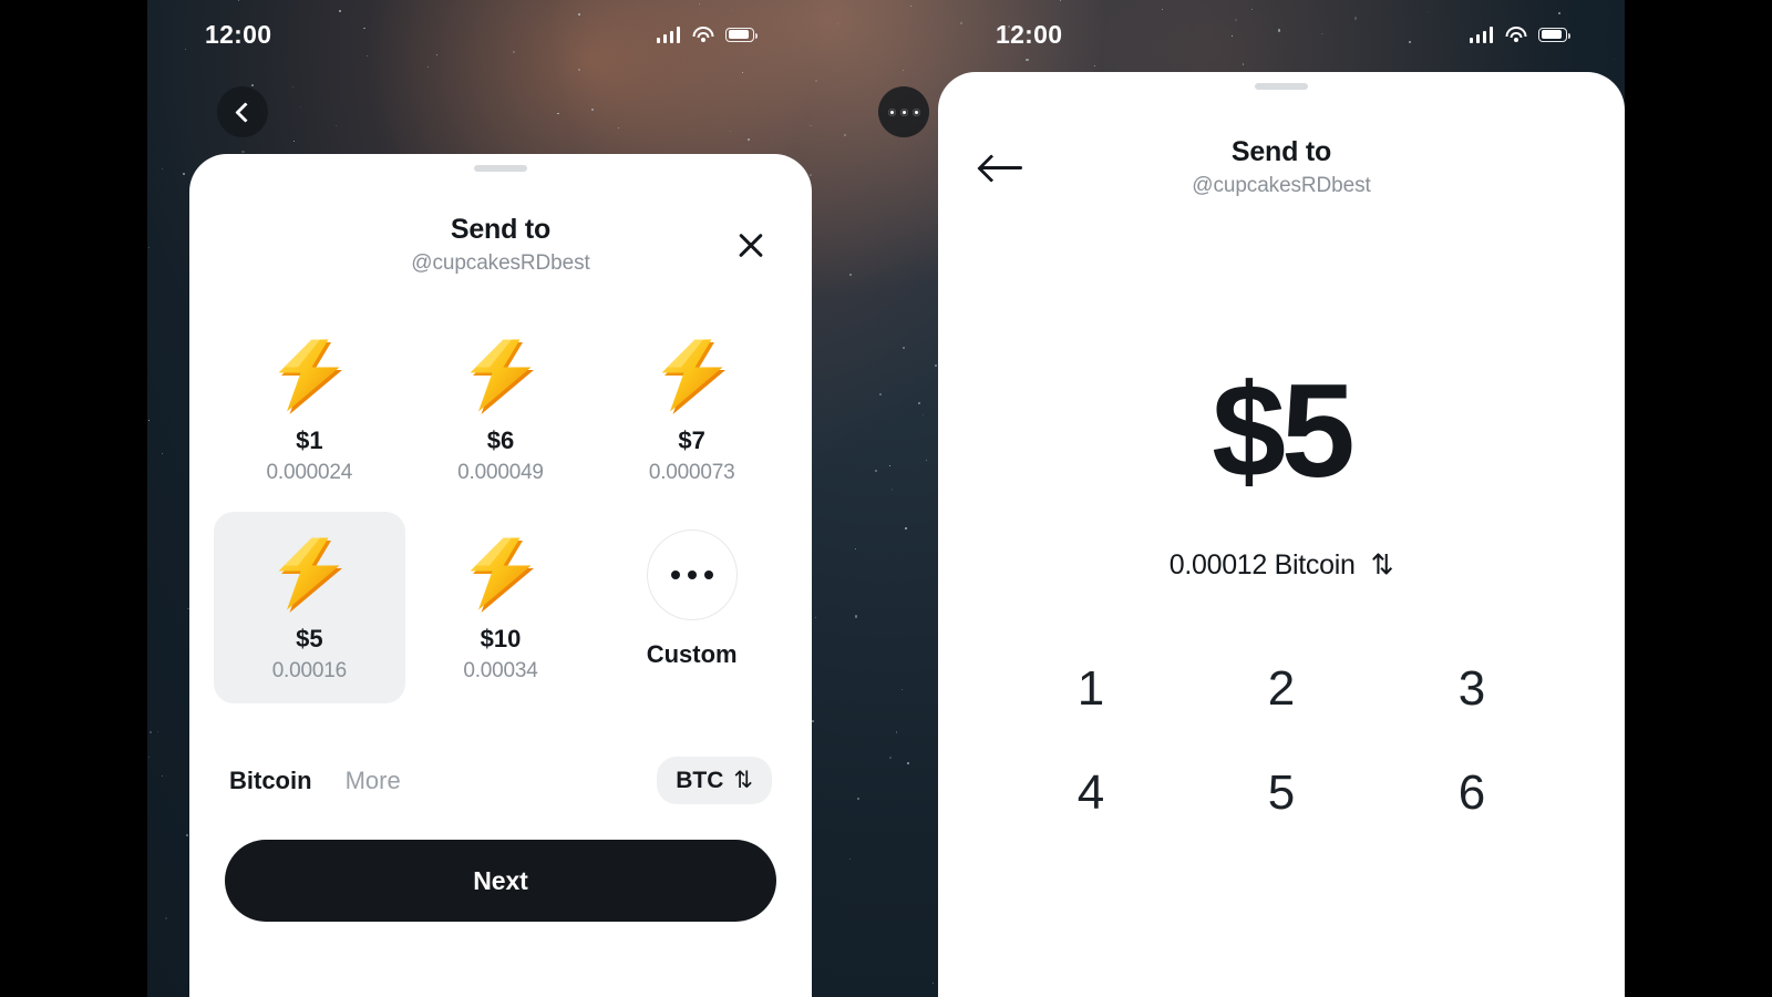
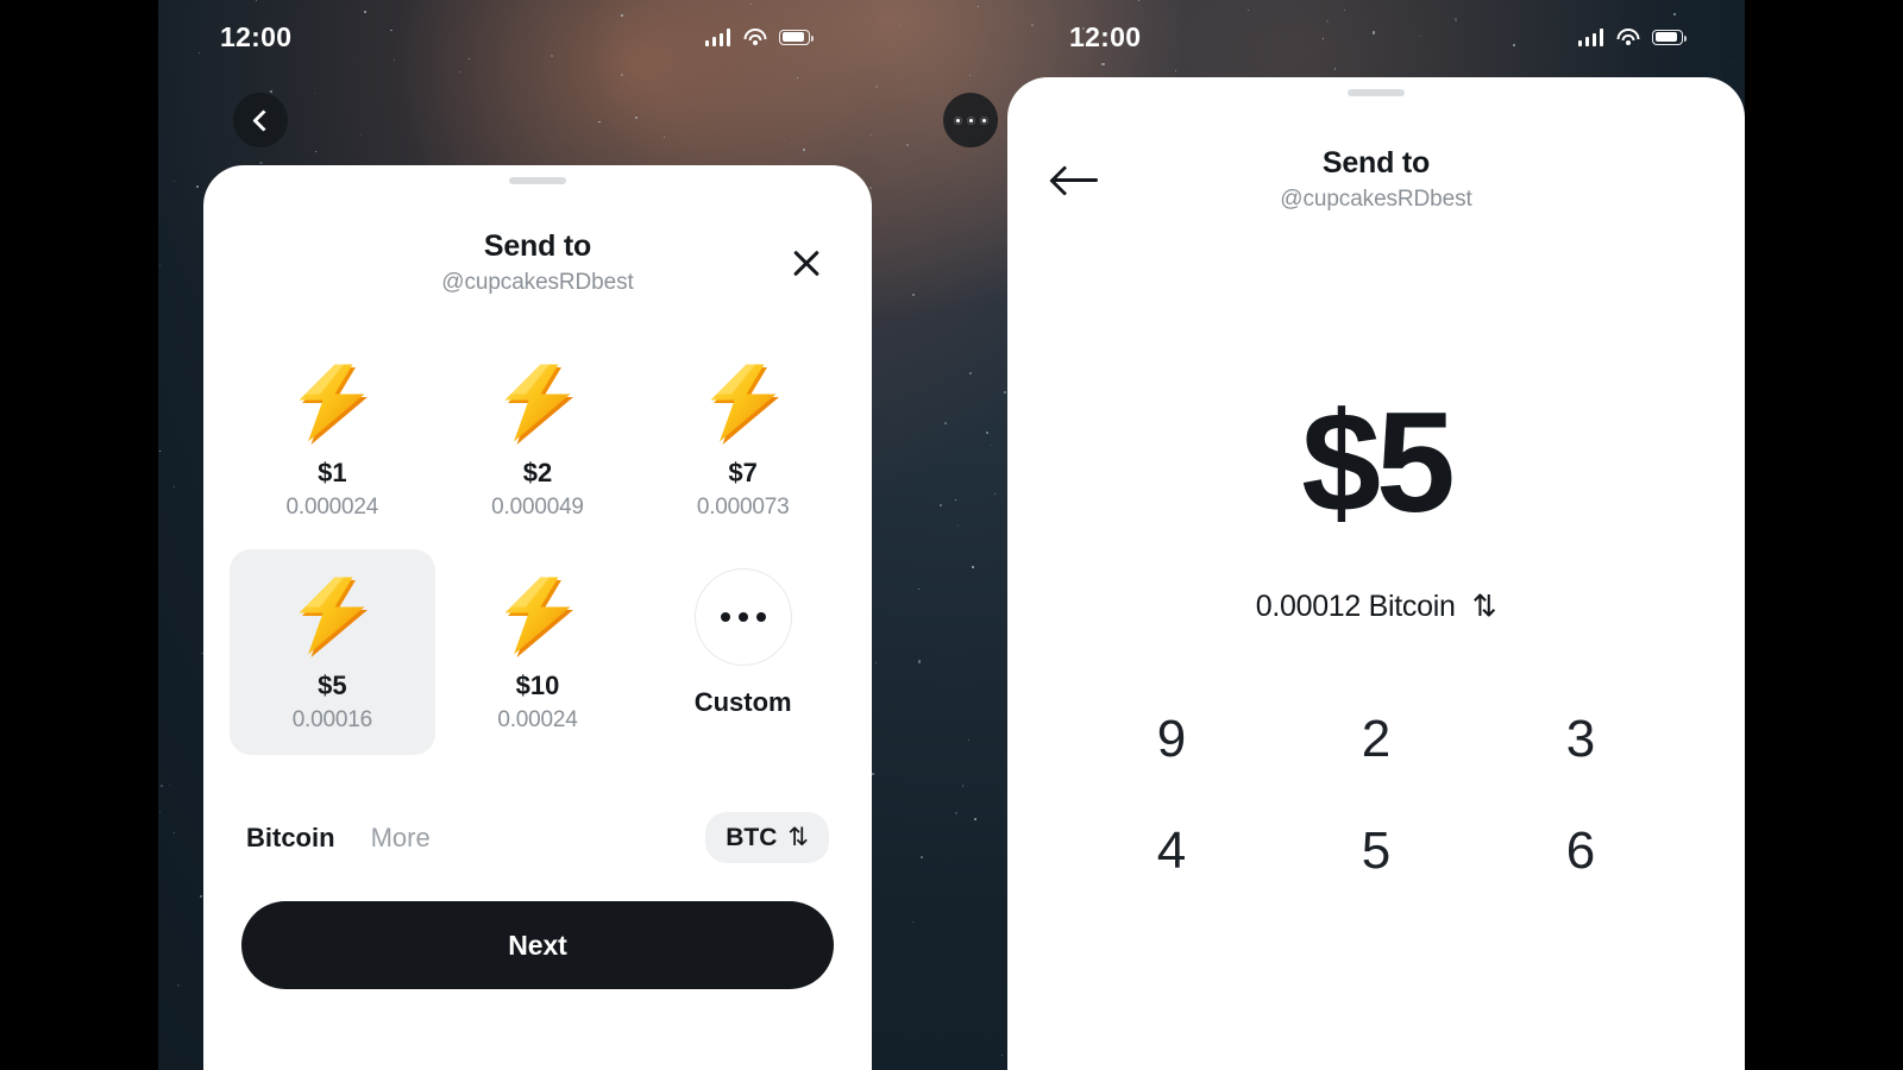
  12:00
  Send to
  @cupcakesRDbest
  $1
  0.000024
- $6
+ $2
  0.000049
  $7
  0.000073
  $5
  0.00016
  $10
- 0.00034
+ 0.00024
  Custom
  Bitcoin
  More
  BTC
  ⇅
  Next
  12:00
  Send to
  @cupcakesRDbest
  $5
  0.00012 Bitcoin
  ⇅
- 1
+ 9
  2
  3
  4
  5
  6
